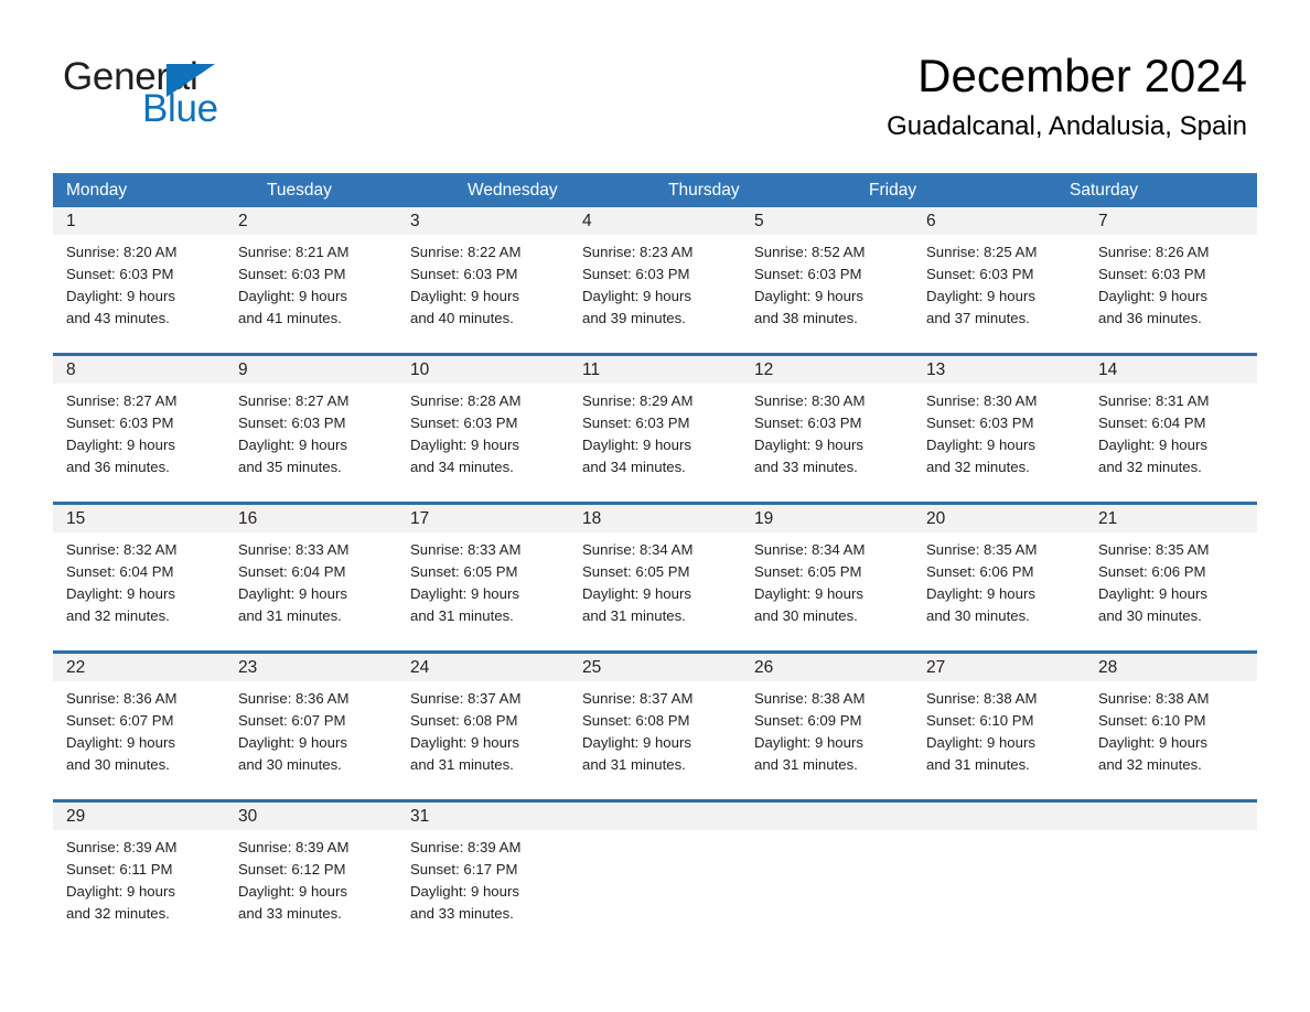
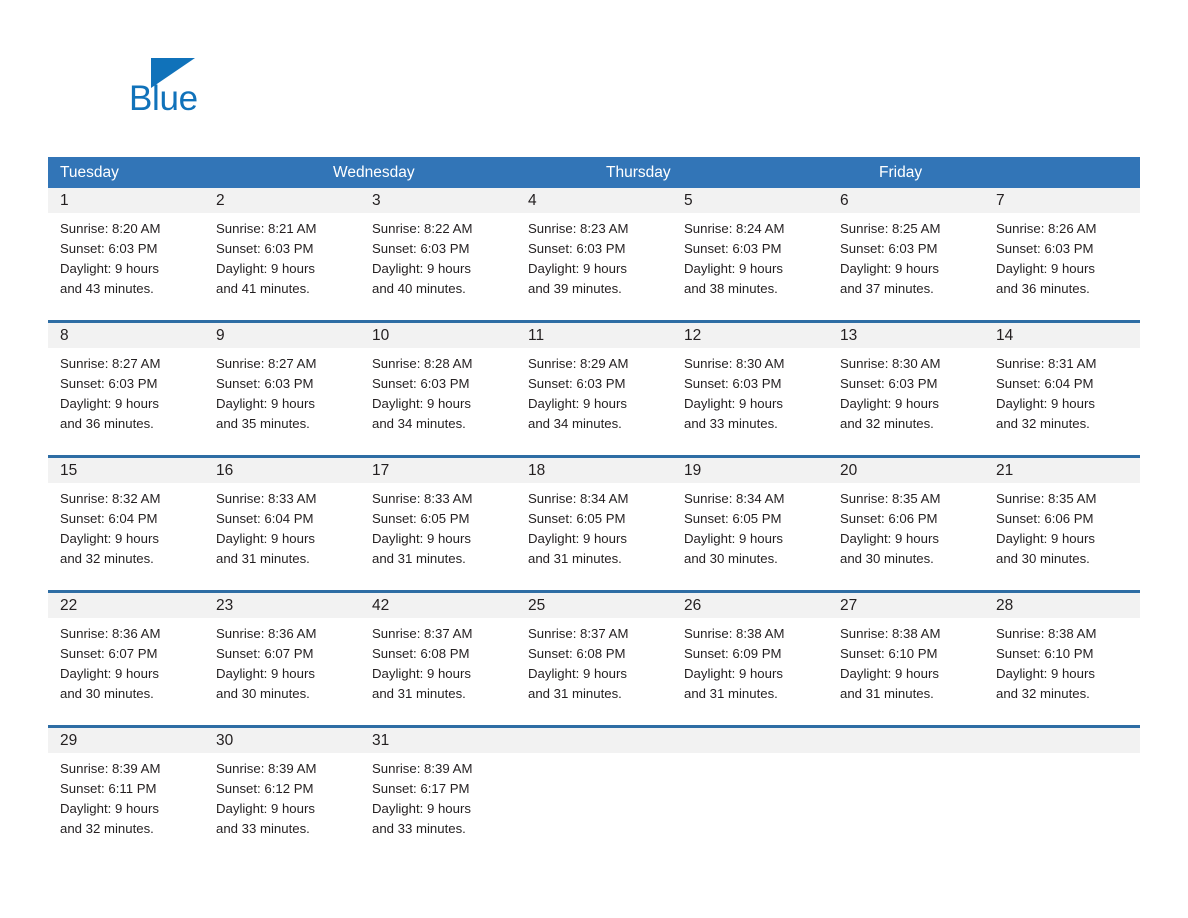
- General
  Blue
- December 2024
- Guadalcanal, Andalusia, Spain
- Monday
  Tuesday
  Wednesday
  Thursday
  Friday
- Saturday
  1
  Sunrise: 8:20 AM
  Sunset: 6:03 PM
  Daylight: 9 hours
  and 43 minutes.
  2
  Sunrise: 8:21 AM
  Sunset: 6:03 PM
  Daylight: 9 hours
  and 41 minutes.
  3
  Sunrise: 8:22 AM
  Sunset: 6:03 PM
  Daylight: 9 hours
  and 40 minutes.
  4
  Sunrise: 8:23 AM
  Sunset: 6:03 PM
  Daylight: 9 hours
  and 39 minutes.
  5
- Sunrise: 8:52 AM
+ Sunrise: 8:24 AM
  Sunset: 6:03 PM
  Daylight: 9 hours
  and 38 minutes.
  6
  Sunrise: 8:25 AM
  Sunset: 6:03 PM
  Daylight: 9 hours
  and 37 minutes.
  7
  Sunrise: 8:26 AM
  Sunset: 6:03 PM
  Daylight: 9 hours
  and 36 minutes.
  8
  Sunrise: 8:27 AM
  Sunset: 6:03 PM
  Daylight: 9 hours
  and 36 minutes.
  9
  Sunrise: 8:27 AM
  Sunset: 6:03 PM
  Daylight: 9 hours
  and 35 minutes.
  10
  Sunrise: 8:28 AM
  Sunset: 6:03 PM
  Daylight: 9 hours
  and 34 minutes.
  11
  Sunrise: 8:29 AM
  Sunset: 6:03 PM
  Daylight: 9 hours
  and 34 minutes.
  12
  Sunrise: 8:30 AM
  Sunset: 6:03 PM
  Daylight: 9 hours
  and 33 minutes.
  13
  Sunrise: 8:30 AM
  Sunset: 6:03 PM
  Daylight: 9 hours
  and 32 minutes.
  14
  Sunrise: 8:31 AM
  Sunset: 6:04 PM
  Daylight: 9 hours
  and 32 minutes.
  15
  Sunrise: 8:32 AM
  Sunset: 6:04 PM
  Daylight: 9 hours
  and 32 minutes.
  16
  Sunrise: 8:33 AM
  Sunset: 6:04 PM
  Daylight: 9 hours
  and 31 minutes.
  17
  Sunrise: 8:33 AM
  Sunset: 6:05 PM
  Daylight: 9 hours
  and 31 minutes.
  18
  Sunrise: 8:34 AM
  Sunset: 6:05 PM
  Daylight: 9 hours
  and 31 minutes.
  19
  Sunrise: 8:34 AM
  Sunset: 6:05 PM
  Daylight: 9 hours
  and 30 minutes.
  20
  Sunrise: 8:35 AM
  Sunset: 6:06 PM
  Daylight: 9 hours
  and 30 minutes.
  21
  Sunrise: 8:35 AM
  Sunset: 6:06 PM
  Daylight: 9 hours
  and 30 minutes.
  22
  Sunrise: 8:36 AM
  Sunset: 6:07 PM
  Daylight: 9 hours
  and 30 minutes.
  23
  Sunrise: 8:36 AM
  Sunset: 6:07 PM
  Daylight: 9 hours
  and 30 minutes.
- 24
+ 42
  Sunrise: 8:37 AM
  Sunset: 6:08 PM
  Daylight: 9 hours
  and 31 minutes.
  25
  Sunrise: 8:37 AM
  Sunset: 6:08 PM
  Daylight: 9 hours
  and 31 minutes.
  26
  Sunrise: 8:38 AM
  Sunset: 6:09 PM
  Daylight: 9 hours
  and 31 minutes.
  27
  Sunrise: 8:38 AM
  Sunset: 6:10 PM
  Daylight: 9 hours
  and 31 minutes.
  28
  Sunrise: 8:38 AM
  Sunset: 6:10 PM
  Daylight: 9 hours
  and 32 minutes.
  29
  Sunrise: 8:39 AM
  Sunset: 6:11 PM
  Daylight: 9 hours
  and 32 minutes.
  30
  Sunrise: 8:39 AM
  Sunset: 6:12 PM
  Daylight: 9 hours
  and 33 minutes.
  31
  Sunrise: 8:39 AM
  Sunset: 6:17 PM
  Daylight: 9 hours
  and 33 minutes.
